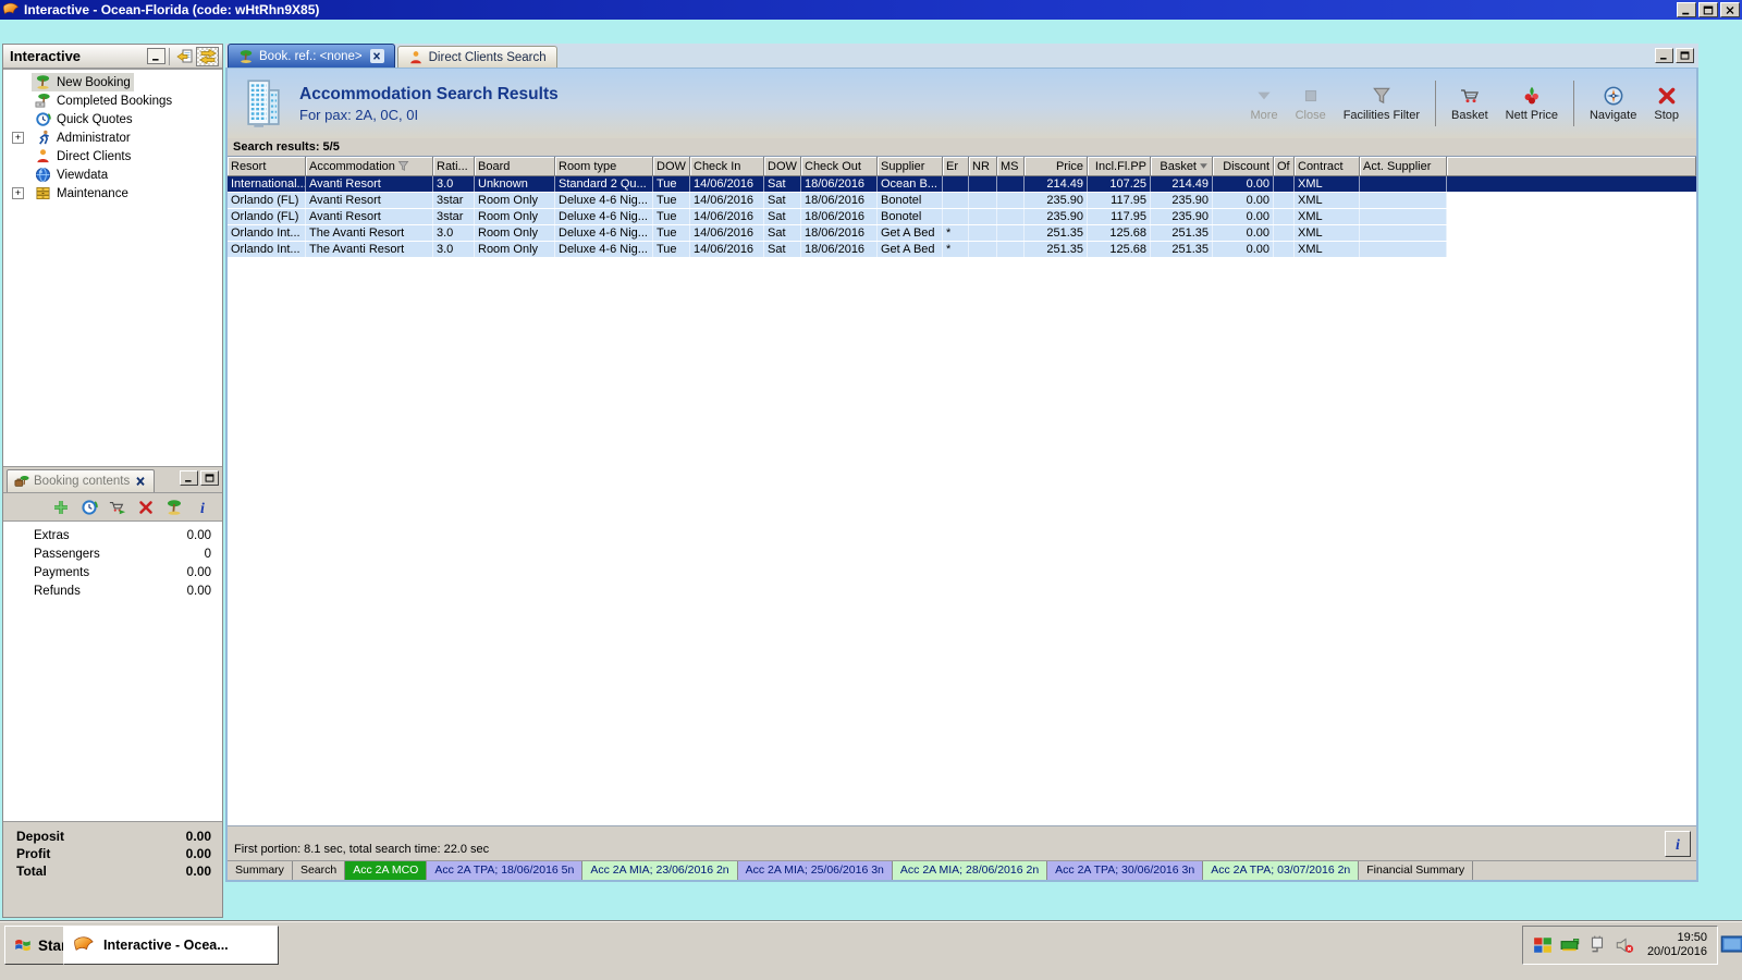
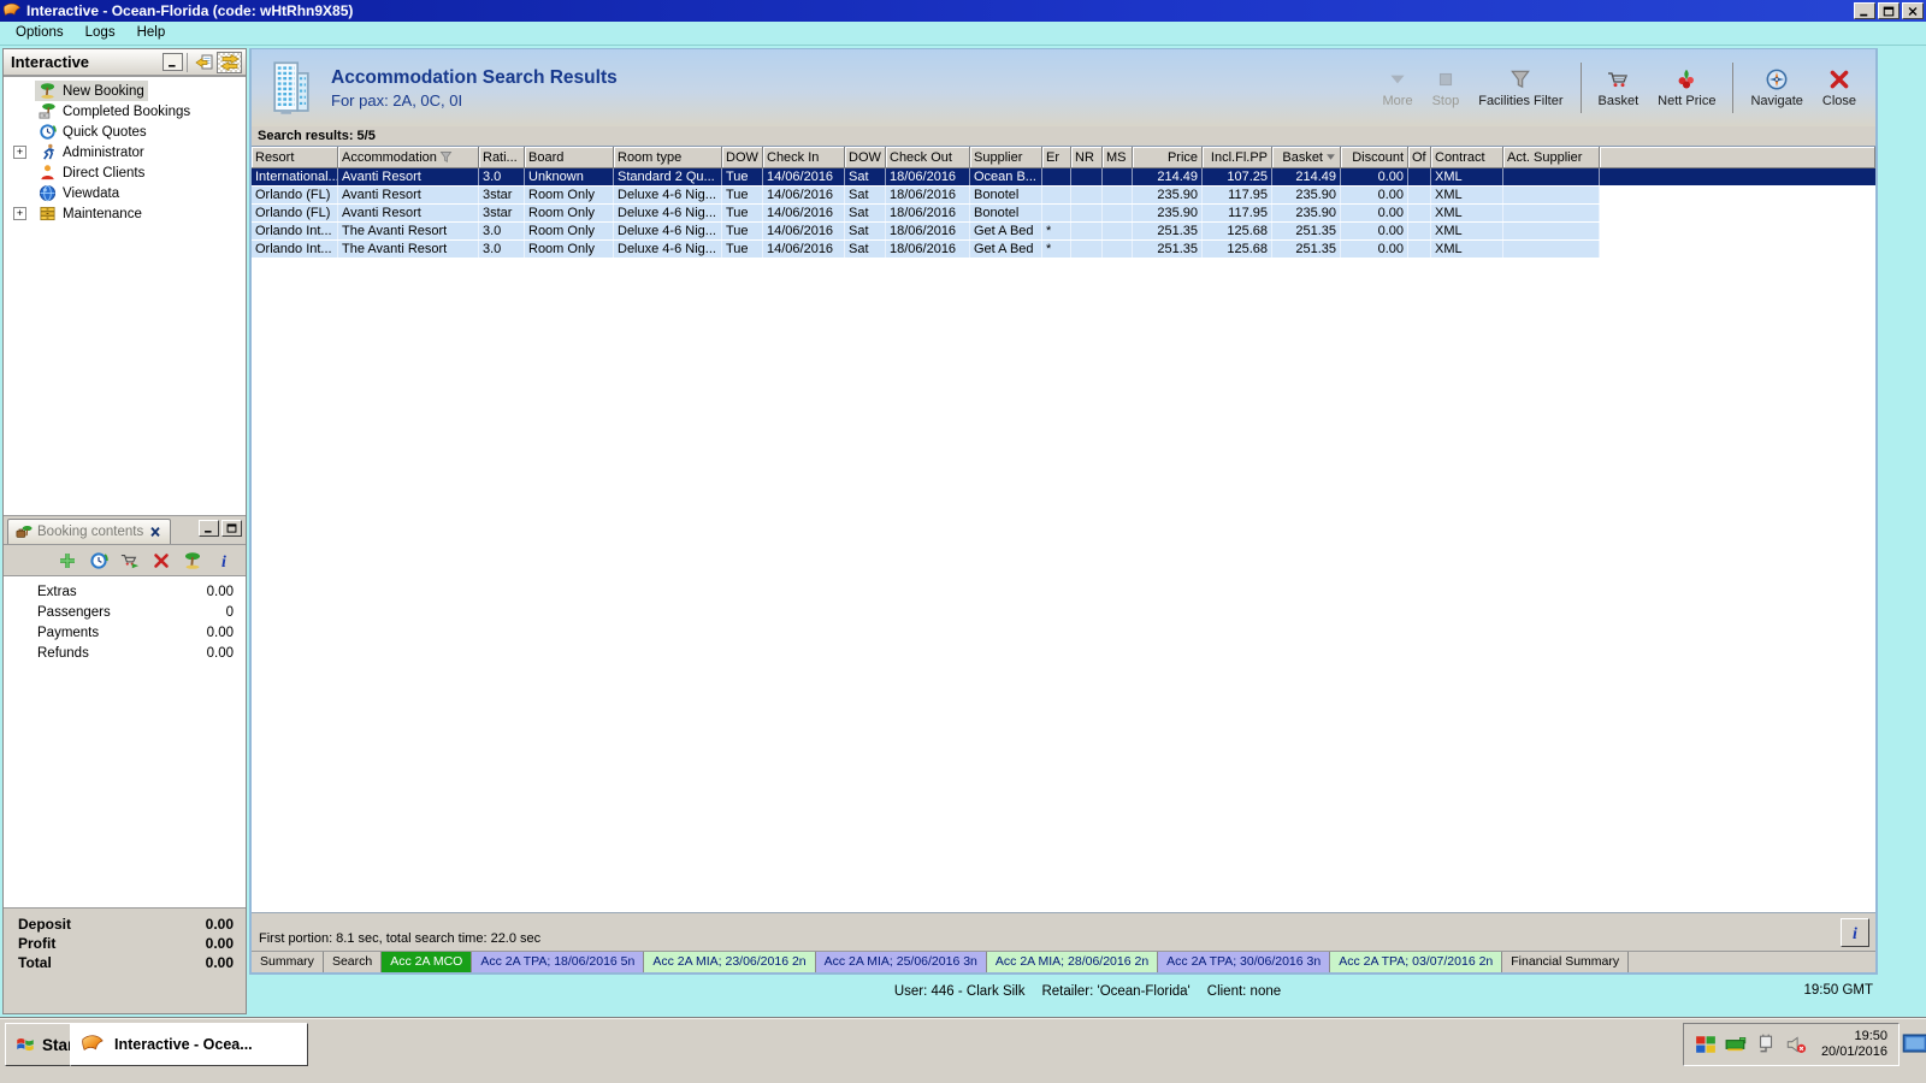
  Interactive - Ocean-Florida (code: wHtRhn9X85)
+ Options
+ Logs
+ Help
  Interactive
  New Booking
  Completed Bookings
  Quick Quotes
  +
  Administrator
  Direct Clients
  Viewdata
  +
  Maintenance
  Booking contents
  i
  Extras
  0.00
  Passengers
  0
  Payments
  0.00
  Refunds
  0.00
  Deposit
  0.00
  Profit
  0.00
  Total
  0.00
- Book. ref.: <none>
- Direct Clients Search
  Accommodation Search Results
  For pax: 2A, 0C, 0I
  More
- Close
+ Stop
  Facilities Filter
  Basket
  Nett Price
  Navigate
- Stop
+ Close
  Search results: 5/5
  Resort
  Accommodation
  Rati...
  Board
  Room type
  DOW
  Check In
  DOW
  Check Out
  Supplier
  Er
  NR
  MS
  Price
  Incl.Fl.PP
  Basket
  Discount
  Of
  Contract
  Act. Supplier
  International...
  Avanti Resort
  3.0
  Unknown
  Standard 2 Qu...
  Tue
  14/06/2016
  Sat
  18/06/2016
  Ocean B...
  214.49
  107.25
  214.49
  0.00
  XML
  Orlando (FL)
  Avanti Resort
  3star
  Room Only
  Deluxe 4-6 Nig...
  Tue
  14/06/2016
  Sat
  18/06/2016
  Bonotel
  235.90
  117.95
  235.90
  0.00
  XML
  Orlando (FL)
  Avanti Resort
  3star
  Room Only
  Deluxe 4-6 Nig...
  Tue
  14/06/2016
  Sat
  18/06/2016
  Bonotel
  235.90
  117.95
  235.90
  0.00
  XML
  Orlando Int...
  The Avanti Resort
  3.0
  Room Only
  Deluxe 4-6 Nig...
  Tue
  14/06/2016
  Sat
  18/06/2016
  Get A Bed
  *
  251.35
  125.68
  251.35
  0.00
  XML
  Orlando Int...
  The Avanti Resort
  3.0
  Room Only
  Deluxe 4-6 Nig...
  Tue
  14/06/2016
  Sat
  18/06/2016
  Get A Bed
  *
  251.35
  125.68
  251.35
  0.00
  XML
  First portion: 8.1 sec, total search time: 22.0 sec
  i
  Summary
  Search
  Acc 2A MCO
  Acc 2A TPA; 18/06/2016 5n
  Acc 2A MIA; 23/06/2016 2n
  Acc 2A MIA; 25/06/2016 3n
  Acc 2A MIA; 28/06/2016 2n
  Acc 2A TPA; 30/06/2016 3n
  Acc 2A TPA; 03/07/2016 2n
  Financial Summary
+ User: 446 - Clark Silk
+ Retailer: 'Ocean-Florida'
+ Client: none
+ 19:50 GMT
  Interactive - Ocea...
  19:50
  20/01/2016
